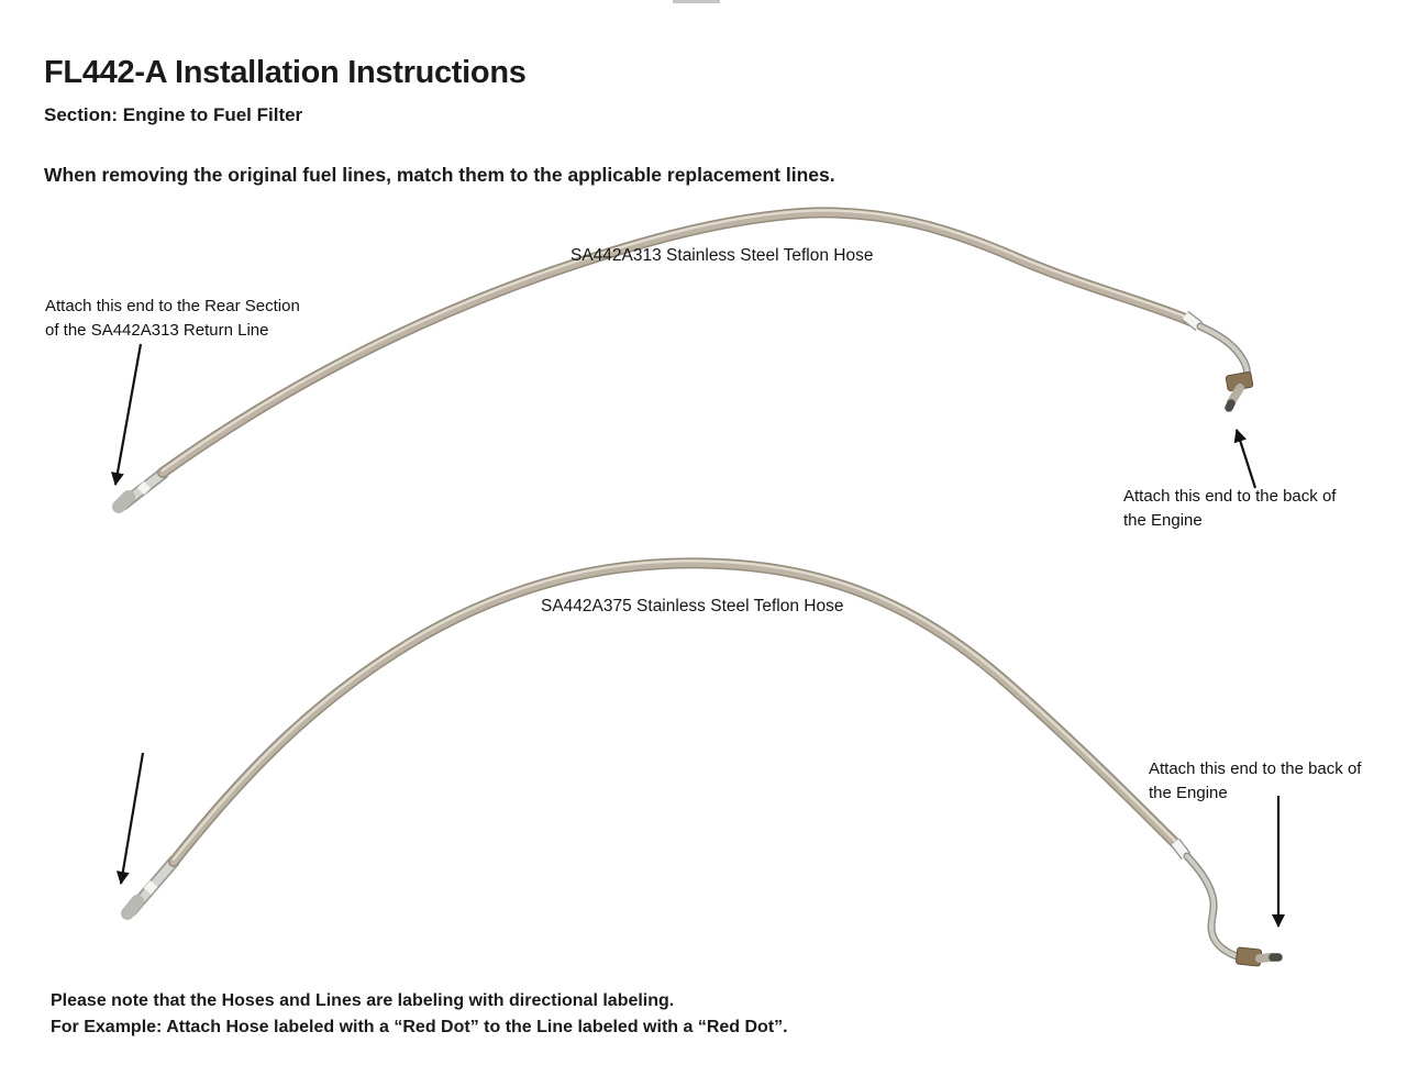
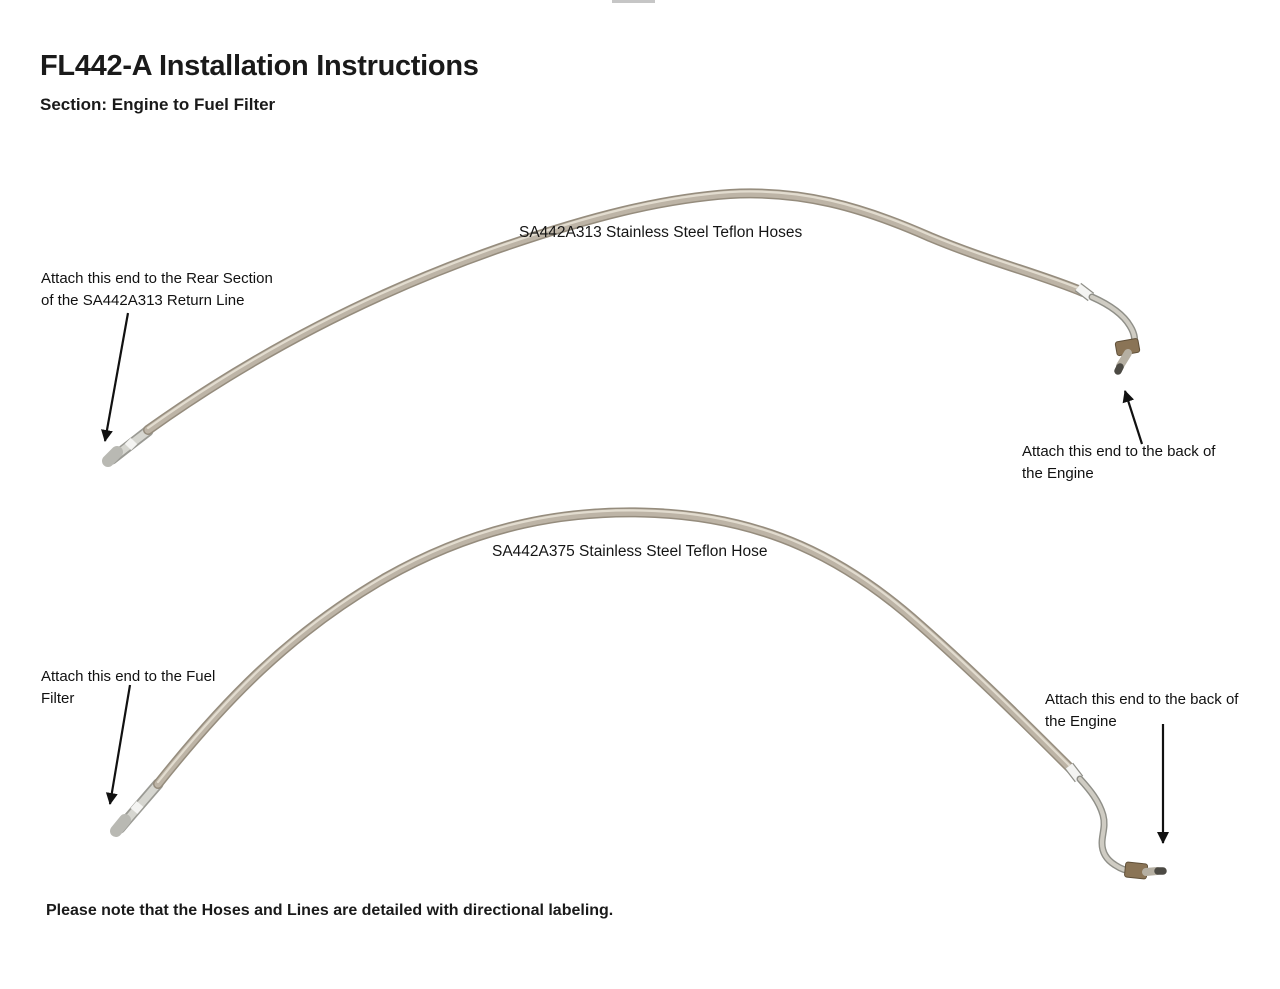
  FL442-A Installation Instructions
  Section: Engine to Fuel Filter
- When removing the original fuel lines, match them to the applicable replacement lines.
- SA442A313 Stainless Steel Teflon Hose
+ SA442A313 Stainless Steel Teflon Hoses
  Attach this end to the Rear Section
  of the SA442A313 Return Line
  Attach this end to the back of
  the Engine
  SA442A375 Stainless Steel Teflon Hose
+ Attach this end to the Fuel
+ Filter
  Attach this end to the back of
  the Engine
- Please note that the Hoses and Lines are labeling with directional labeling.
+ Please note that the Hoses and Lines are detailed with directional labeling.
- For Example: Attach Hose labeled with a “Red Dot” to the Line labeled with a “Red Dot”.
